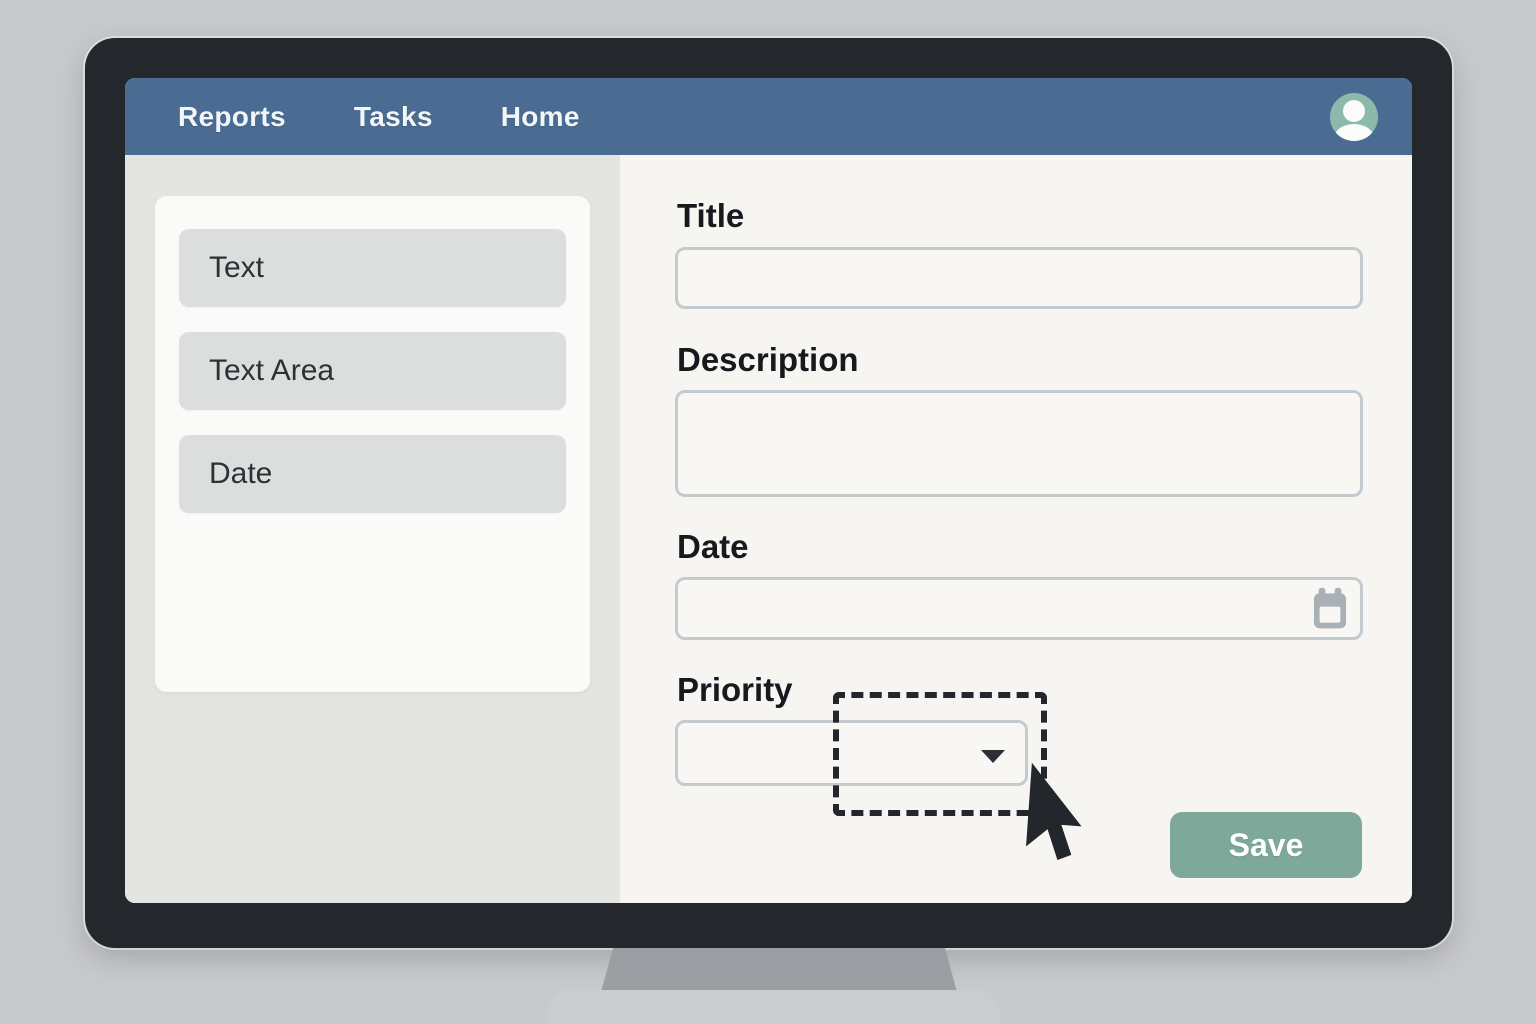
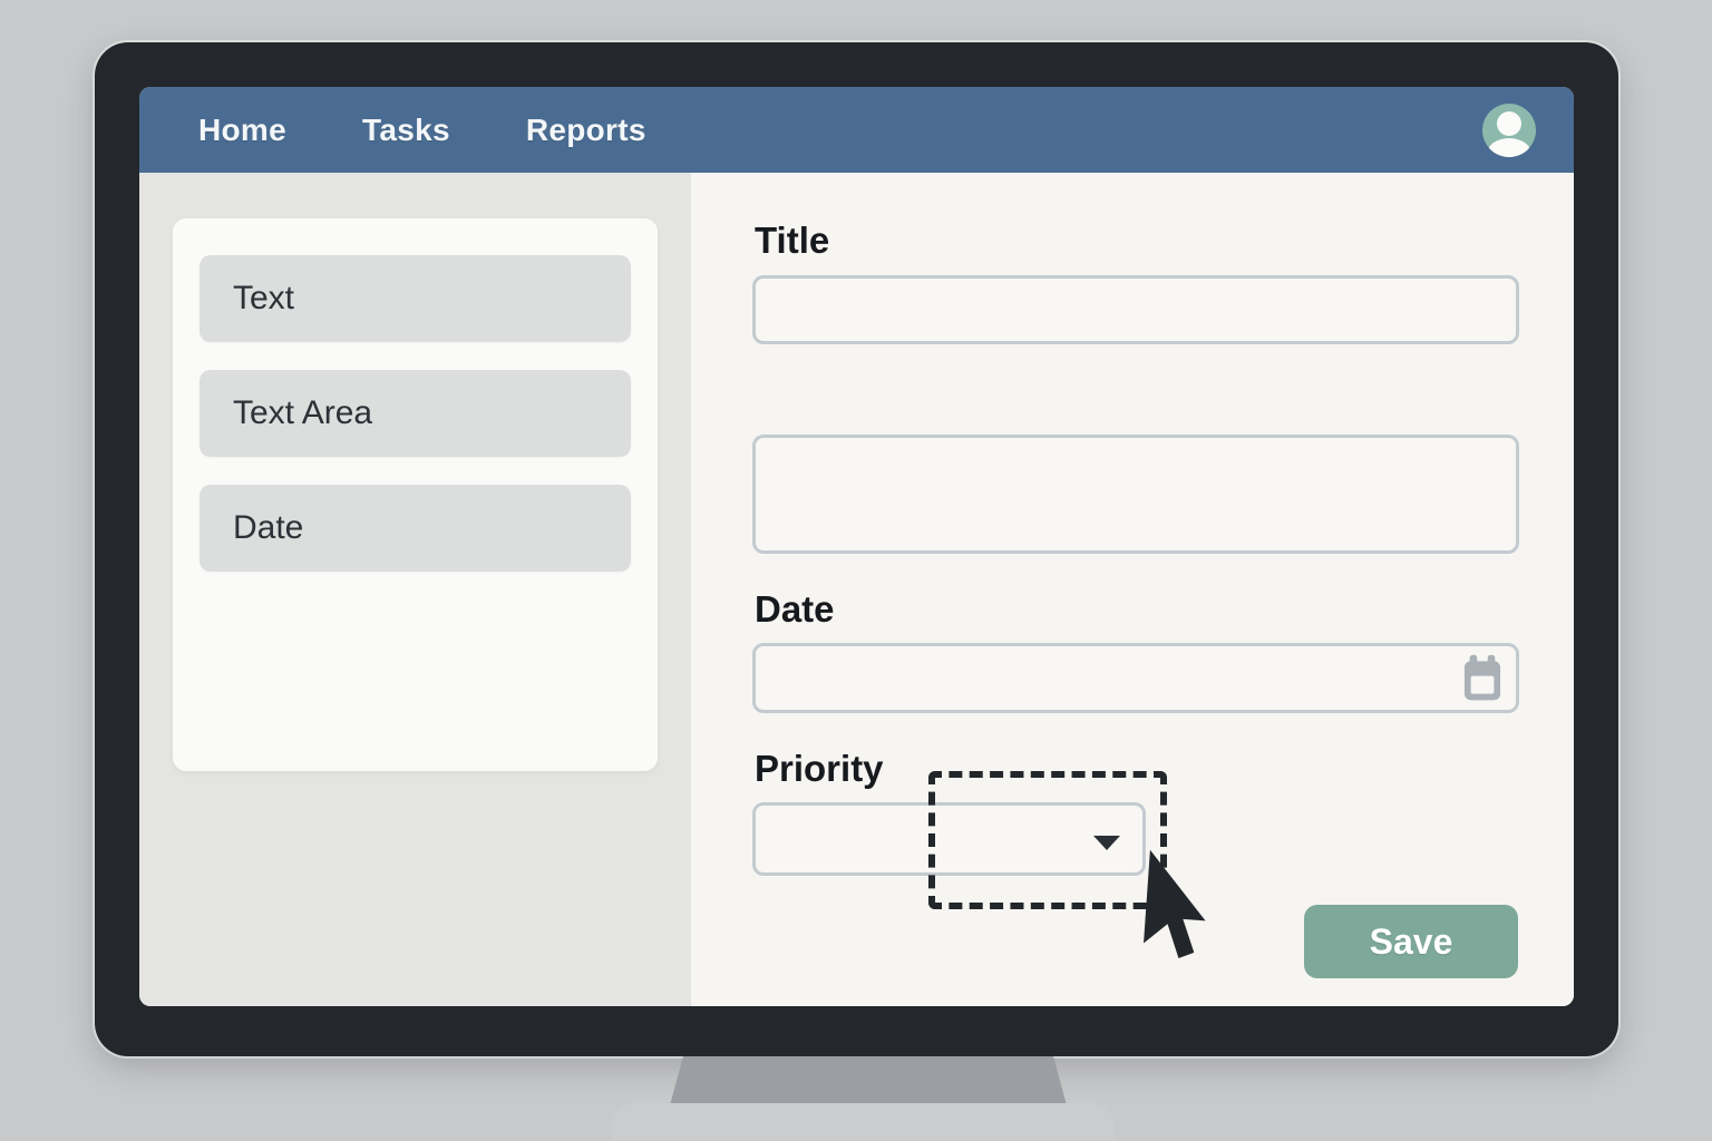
- Reports
+ Home
  Tasks
- Home
+ Reports
  Text
  Text Area
  Date
  Title
- Description
  Date
  Priority
  Save
